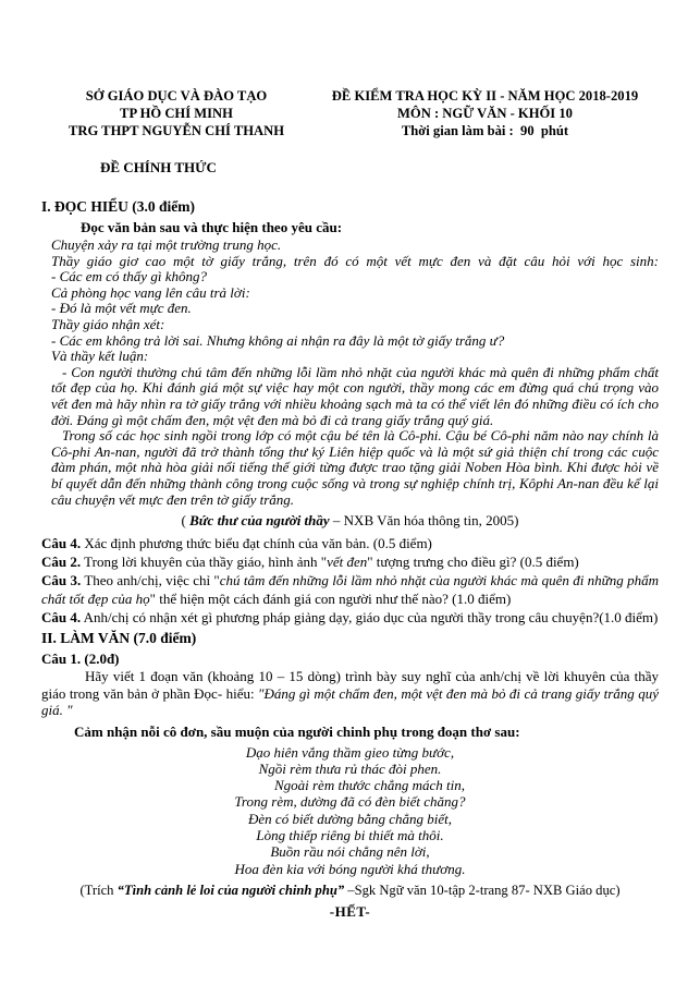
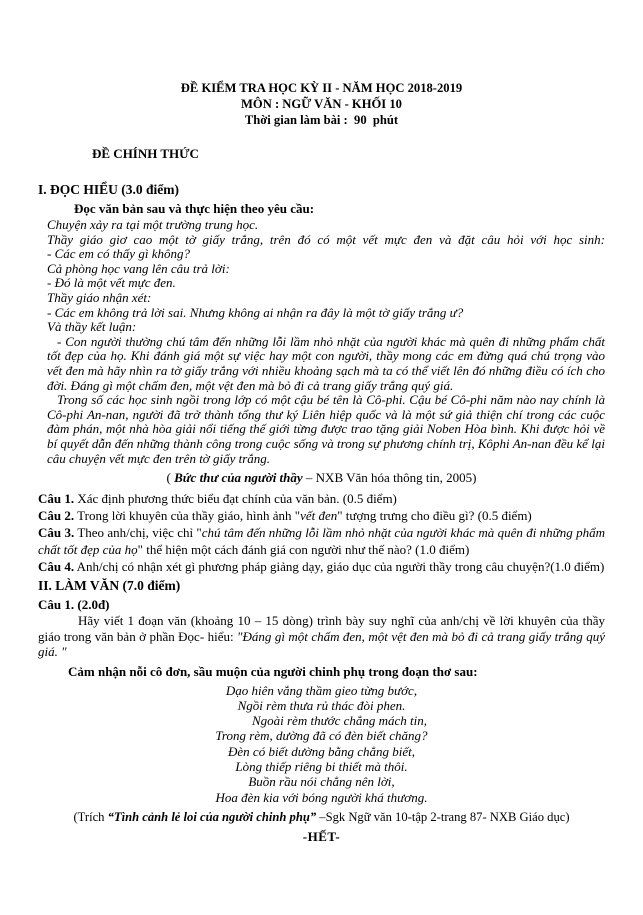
- SỞ GIÁO DỤC VÀ ĐÀO TẠO
- TP HỒ CHÍ MINH
- TRG THPT NGUYỄN CHÍ THANH
  ĐỀ KIỂM TRA HỌC KỲ II - NĂM HỌC 2018-2019
  MÔN : NGỮ VĂN - KHỐI 10
  Thời gian làm bài : 90 phút
  ĐỀ CHÍNH THỨC
  I. ĐỌC HIỂU (3.0 điểm)
  Đọc văn bản sau và thực hiện theo yêu cầu:
  Chuyện xảy ra tại một trường trung học.
  Thầy giáo giơ cao một tờ giấy trắng, trên đó có một vết mực đen và đặt câu hỏi với học sinh:
  - Các em có thấy gì không?
  Cả phòng học vang lên câu trả lời:
  - Đó là một vết mực đen.
  Thầy giáo nhận xét:
  - Các em không trả lời sai. Nhưng không ai nhận ra đây là một tờ giấy trắng ư?
  Và thầy kết luận:
  - Con người thường chú tâm đến những lỗi lầm nhỏ nhặt của người khác mà quên đi những phẩm chất tốt đẹp của họ. Khi đánh giá một sự việc hay một con người, thầy mong các em đừng quá chú trọng vào vết đen mà hãy nhìn ra tờ giấy trắng với nhiều khoảng sạch mà ta có thể viết lên đó những điều có ích cho đời. Đáng gì một chấm đen, một vệt đen mà bỏ đi cả trang giấy trắng quý giá.
- Trong số các học sinh ngồi trong lớp có một cậu bé tên là Cô-phi. Cậu bé Cô-phi năm nào nay chính là Cô-phi An-nan, người đã trở thành tổng thư ký Liên hiệp quốc và là một sứ giả thiện chí trong các cuộc đàm phán, một nhà hòa giải nổi tiếng thế giới từng được trao tặng giải Noben Hòa bình. Khi được hỏi về bí quyết dẫn đến những thành công trong cuộc sống và trong sự nghiệp chính trị, Kôphi An-nan đều kể lại câu chuyện vết mực đen trên tờ giấy trắng.
+ Trong số các học sinh ngồi trong lớp có một cậu bé tên là Cô-phi. Cậu bé Cô-phi năm nào nay chính là Cô-phi An-nan, người đã trở thành tổng thư ký Liên hiệp quốc và là một sứ giả thiện chí trong các cuộc đàm phán, một nhà hòa giải nổi tiếng thế giới từng được trao tặng giải Noben Hòa bình. Khi được hỏi về bí quyết dẫn đến những thành công trong cuộc sống và trong sự phương chính trị, Kôphi An-nan đều kể lại câu chuyện vết mực đen trên tờ giấy trắng.
  ( Bức thư của người thầy – NXB Văn hóa thông tin, 2005)
- Câu 4. Xác định phương thức biểu đạt chính của văn bản. (0.5 điểm)
+ Câu 1. Xác định phương thức biểu đạt chính của văn bản. (0.5 điểm)
  Câu 2. Trong lời khuyên của thầy giáo, hình ảnh "vết đen" tượng trưng cho điều gì? (0.5 điểm)
  Câu 3. Theo anh/chị, việc chỉ "chú tâm đến những lỗi lầm nhỏ nhặt của người khác mà quên đi những phẩm chất tốt đẹp của họ" thể hiện một cách đánh giá con người như thế nào? (1.0 điểm)
  Câu 4. Anh/chị có nhận xét gì phương pháp giảng dạy, giáo dục của người thầy trong câu chuyện?(1.0 điểm)
  II. LÀM VĂN (7.0 điểm)
  Câu 1. (2.0đ)
  Hãy viết 1 đoạn văn (khoảng 10 – 15 dòng) trình bày suy nghĩ của anh/chị về lời khuyên của thầy giáo trong văn bản ở phần Đọc- hiểu: "Đáng gì một chấm đen, một vệt đen mà bỏ đi cả trang giấy trắng quý giá. "
  Cảm nhận nỗi cô đơn, sầu muộn của người chinh phụ trong đoạn thơ sau:
  Dạo hiên vắng thầm gieo từng bước,
  Ngồi rèm thưa rủ thác đòi phen.
  Ngoài rèm thước chẳng mách tin,
  Trong rèm, dường đã có đèn biết chăng?
  Đèn có biết dường bằng chẳng biết,
  Lòng thiếp riêng bi thiết mà thôi.
  Buồn rầu nói chẳng nên lời,
  Hoa đèn kia với bóng người khá thương.
  (Trích “Tình cảnh lẻ loi của người chinh phụ” –Sgk Ngữ văn 10-tập 2-trang 87- NXB Giáo dục)
  -HẾT-
